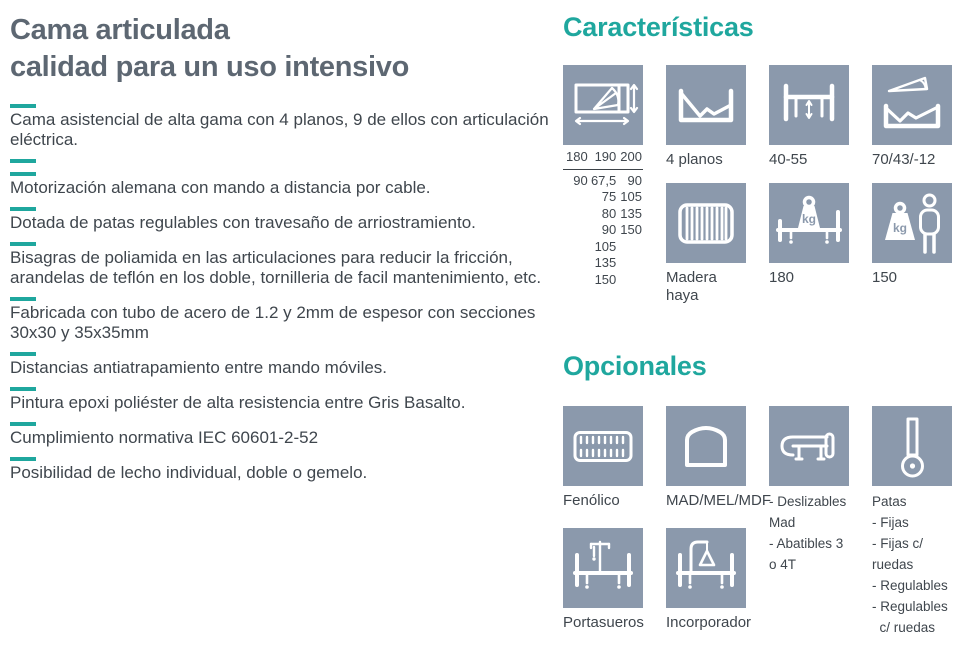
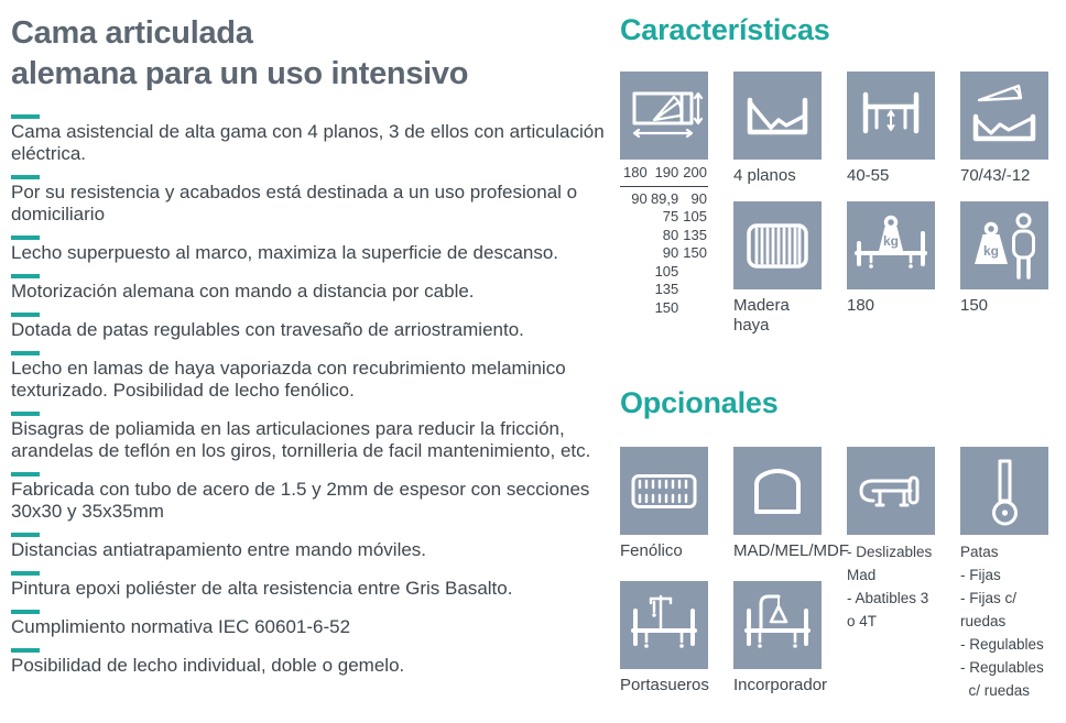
  Cama articulada
- calidad para un uso intensivo
+ alemana para un uso intensivo
- Cama asistencial de alta gama con 4 planos, 9 de ellos con articulación eléctrica.
+ Cama asistencial de alta gama con 4 planos, 3 de ellos con articulación eléctrica.
+ Por su resistencia y acabados está destinada a un uso profesional o domiciliario
+ Lecho superpuesto al marco, maximiza la superficie de descanso.
  Motorización alemana con mando a distancia por cable.
  Dotada de patas regulables con travesaño de arriostramiento.
+ Lecho en lamas de haya vaporiazda con recubrimiento melaminico texturizado. Posibilidad de lecho fenólico.
- Bisagras de poliamida en las articulaciones para reducir la fricción, arandelas de teflón en los doble, tornilleria de facil mantenimiento, etc.
+ Bisagras de poliamida en las articulaciones para reducir la fricción, arandelas de teflón en los giros, tornilleria de facil mantenimiento, etc.
- Fabricada con tubo de acero de 1.2 y 2mm de espesor con secciones 30x30 y 35x35mm
+ Fabricada con tubo de acero de 1.5 y 2mm de espesor con secciones 30x30 y 35x35mm
  Distancias antiatrapamiento entre mando móviles.
  Pintura epoxi poliéster de alta resistencia entre Gris Basalto.
- Cumplimiento normativa IEC 60601-2-52
+ Cumplimiento normativa IEC 60601-6-52
  Posibilidad de lecho individual, doble o gemelo.
  Características
  180	190	200
- 90	67,5	90
+ 90	89,9	90
  	75	105
  	80	135
  	90	150
  	105
  	135
  	150
  4 planos
  40-55
  70/43/-12
  Madera haya
  kg
  180
  kg
  150
  Opcionales
  Fenólico
  MAD/MEL/MDF
  - Deslizables Mad
  - Abatibles 3 o 4T
  Patas
  - Fijas
  - Fijas c/ ruedas
  - Regulables
  - Regulables
  c/ ruedas
  Portasueros
  Incorporador
